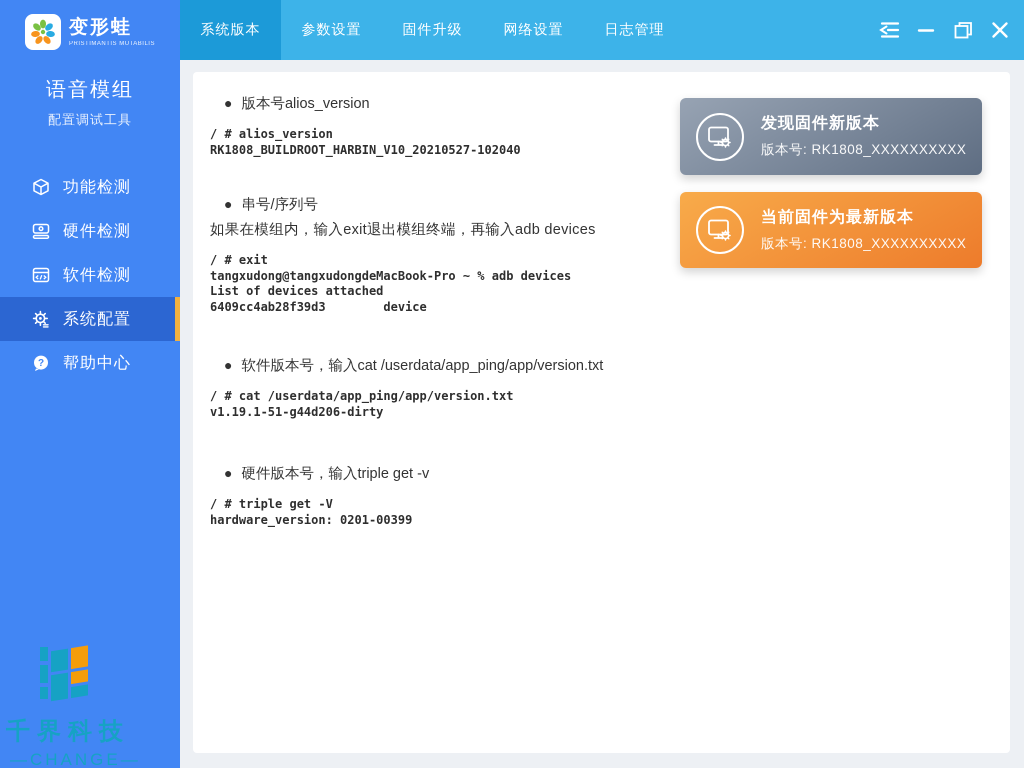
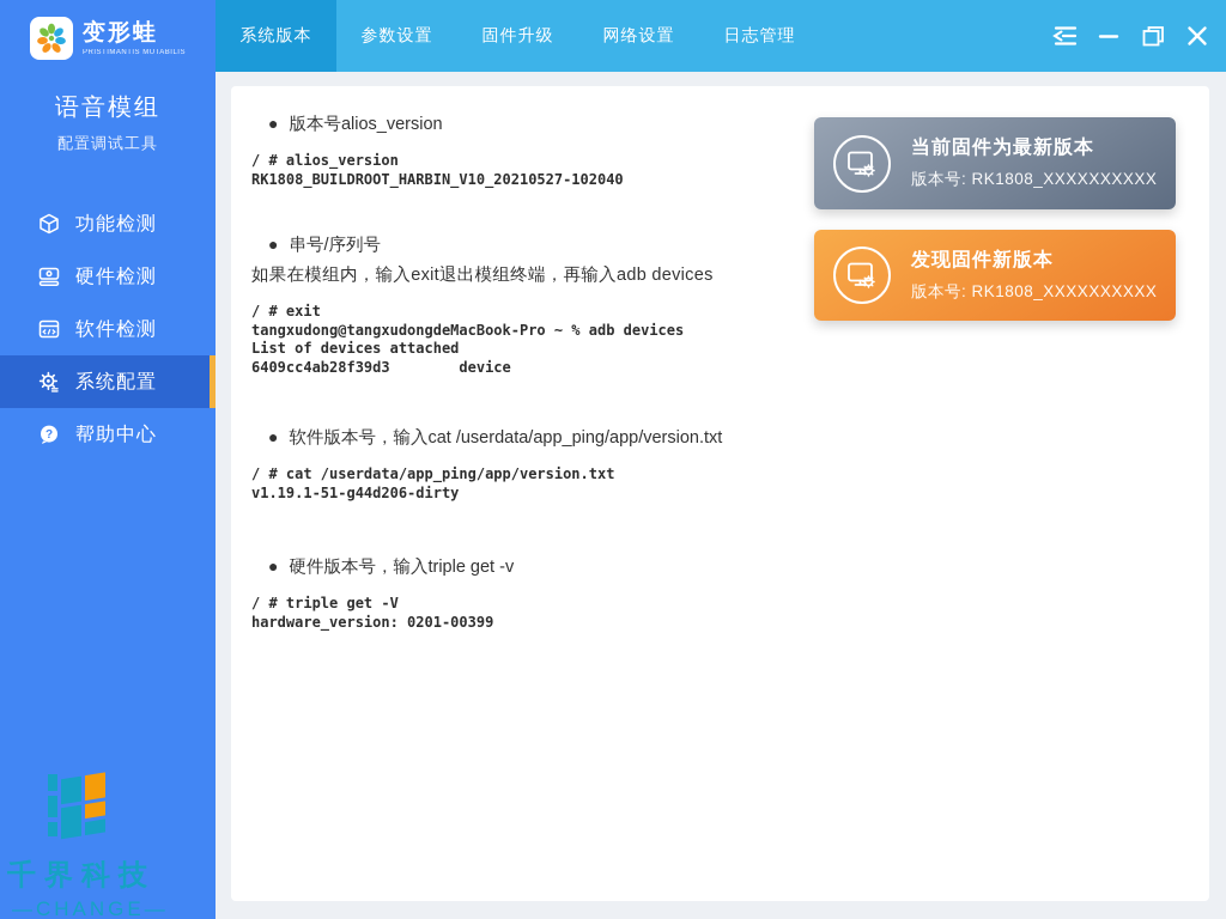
  变形蛙
  语音模组
  配置调试工具
  功能检测
  硬件检测
  软件检测
  系统配置
  ?
  帮助中心
  千界科技
  —CHANGE—
  系统版本
  参数设置
  固件升级
  网络设置
  日志管理
  ●
  版本号alios_version
  / # alios_version
  RK1808_BUILDROOT_HARBIN_V10_20210527-102040
  ●
  串号/序列号
  如果在模组内，输入exit退出模组终端，再输入adb devices
  / # exit
  tangxudong@tangxudongdeMacBook-Pro ~ % adb devices
  List of devices attached
  6409cc4ab28f39d3 device
  ●
  软件版本号，输入cat /userdata/app_ping/app/version.txt
  / # cat /userdata/app_ping/app/version.txt
  v1.19.1-51-g44d206-dirty
  ●
  硬件版本号，输入triple get -v
  / # triple get -V
  hardware_version: 0201-00399
- 发现固件新版本
+ 当前固件为最新版本
  版本号: RK1808_XXXXXXXXXX
- 当前固件为最新版本
+ 发现固件新版本
  版本号: RK1808_XXXXXXXXXX
